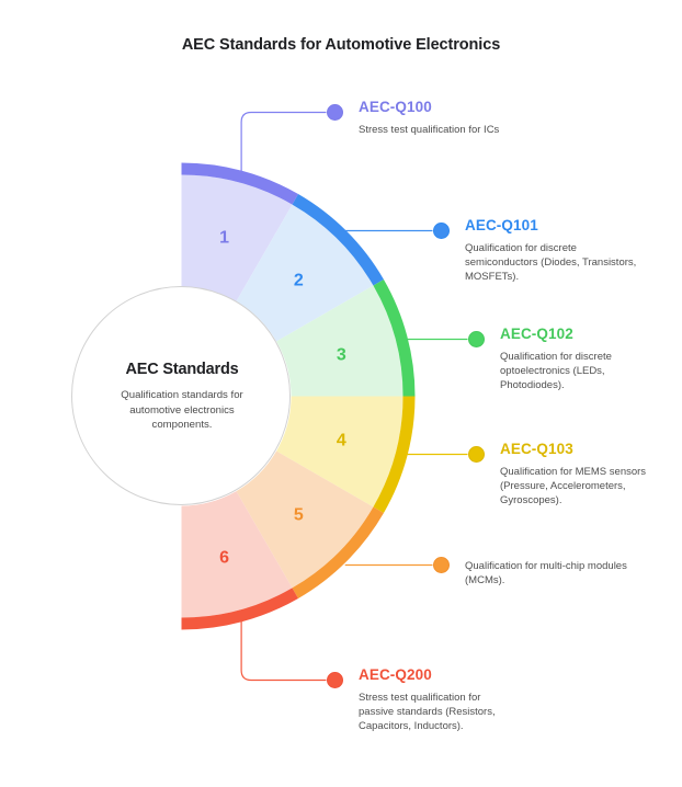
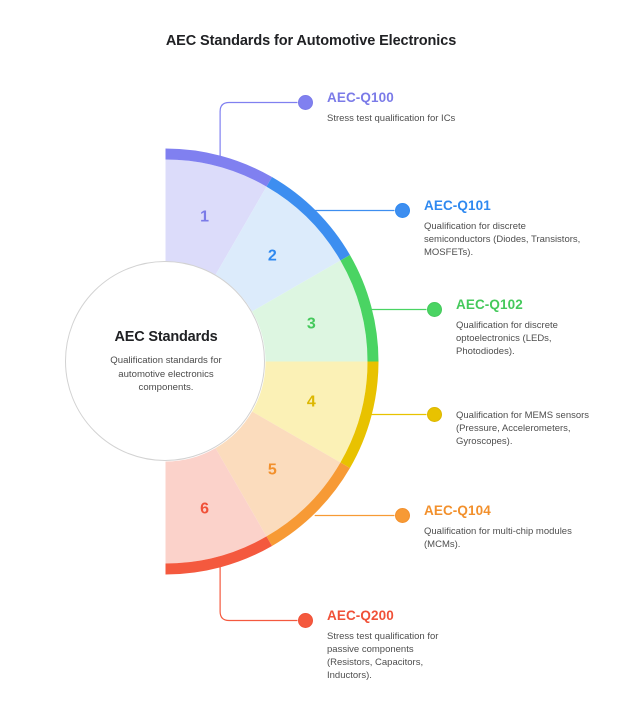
  AEC Standards for Automotive Electronics
  1
  2
  3
  4
  5
  6
  AEC Standards
  Qualification standards for automotive electronics components.
  AEC-Q100
  Stress test qualification for ICs
  AEC-Q101
  Qualification for discrete semiconductors (Diodes, Transistors, MOSFETs).
  AEC-Q102
  Qualification for discrete optoelectronics (LEDs, Photodiodes).
- AEC-Q103
  Qualification for MEMS sensors (Pressure, Accelerometers, Gyroscopes).
+ AEC-Q104
  Qualification for multi-chip modules (MCMs).
  AEC-Q200
- Stress test qualification for passive standards (Resistors, Capacitors, Inductors).
+ Stress test qualification for passive components (Resistors, Capacitors, Inductors).
